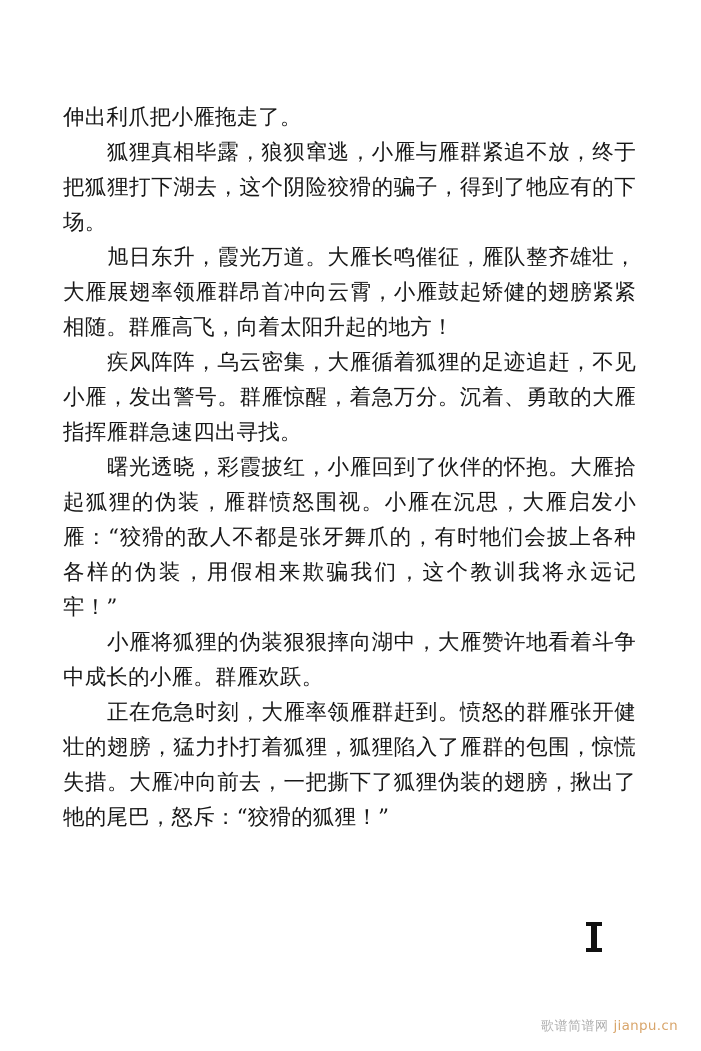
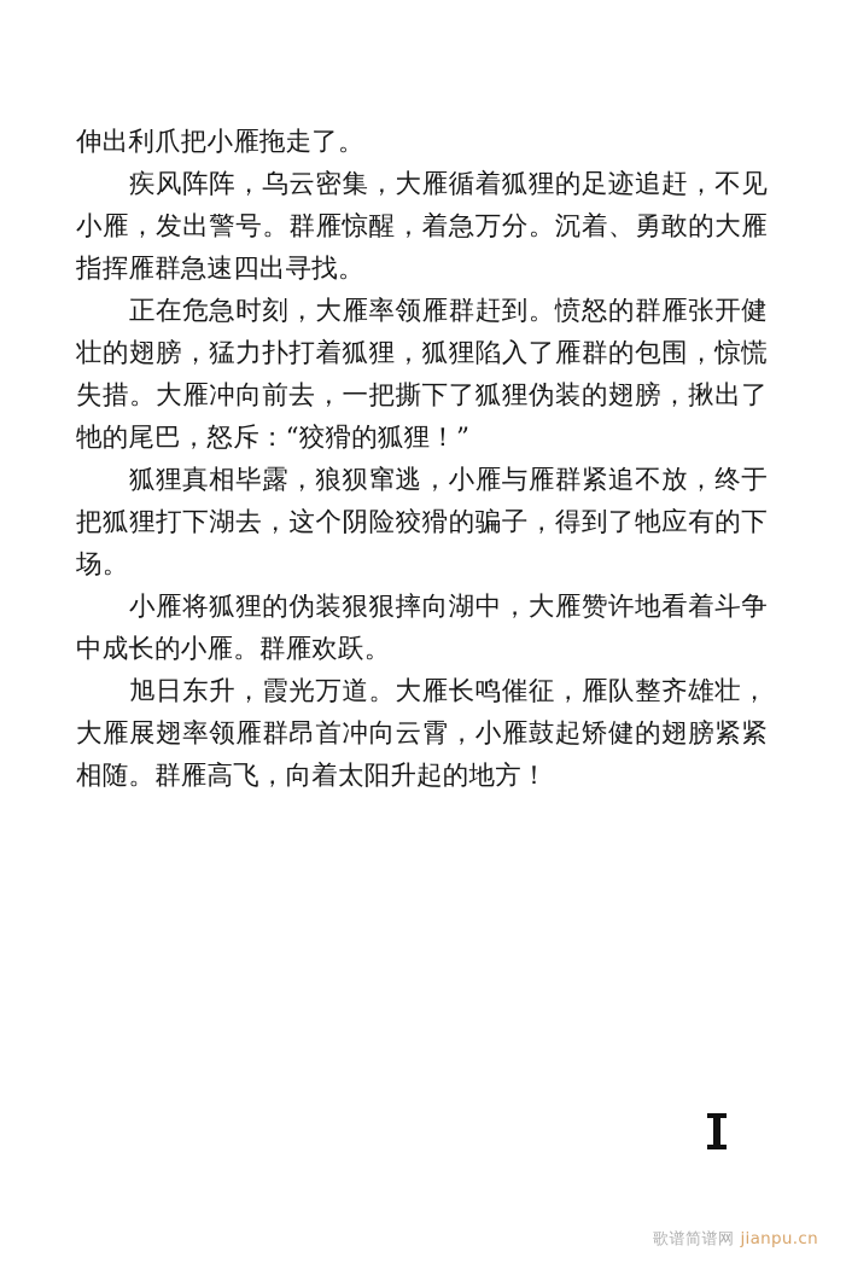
  伸出利爪把小雁拖走了。
- 狐狸真相毕露，狼狈窜逃，小雁与雁群紧追不放，终于把狐狸打下湖去，这个阴险狡猾的骗子，得到了牠应有的下场。
+ 疾风阵阵，乌云密集，大雁循着狐狸的足迹追赶，不见小雁，发出警号。群雁惊醒，着急万分。沉着、勇敢的大雁指挥雁群急速四出寻找。
- 旭日东升，霞光万道。大雁长鸣催征，雁队整齐雄壮，大雁展翅率领雁群昂首冲向云霄，小雁鼓起矫健的翅膀紧紧相随。群雁高飞，向着太阳升起的地方！
+ 正在危急时刻，大雁率领雁群赶到。愤怒的群雁张开健壮的翅膀，猛力扑打着狐狸，狐狸陷入了雁群的包围，惊慌失措。大雁冲向前去，一把撕下了狐狸伪装的翅膀，揪出了牠的尾巴，怒斥：“狡猾的狐狸！”
- 疾风阵阵，乌云密集，大雁循着狐狸的足迹追赶，不见小雁，发出警号。群雁惊醒，着急万分。沉着、勇敢的大雁指挥雁群急速四出寻找。
+ 狐狸真相毕露，狼狈窜逃，小雁与雁群紧追不放，终于把狐狸打下湖去，这个阴险狡猾的骗子，得到了牠应有的下场。
- 曙光透晓，彩霞披红，小雁回到了伙伴的怀抱。大雁拾起狐狸的伪装，雁群愤怒围视。小雁在沉思，大雁启发小雁：“狡猾的敌人不都是张牙舞爪的，有时牠们会披上各种各样的伪装，用假相来欺骗我们，这个教训我将永远记牢！”
  小雁将狐狸的伪装狠狠摔向湖中，大雁赞许地看着斗争中成长的小雁。群雁欢跃。
- 正在危急时刻，大雁率领雁群赶到。愤怒的群雁张开健壮的翅膀，猛力扑打着狐狸，狐狸陷入了雁群的包围，惊慌失措。大雁冲向前去，一把撕下了狐狸伪装的翅膀，揪出了牠的尾巴，怒斥：“狡猾的狐狸！”
+ 旭日东升，霞光万道。大雁长鸣催征，雁队整齐雄壮，大雁展翅率领雁群昂首冲向云霄，小雁鼓起矫健的翅膀紧紧相随。群雁高飞，向着太阳升起的地方！
  歌谱简谱网
  jianpu.cn
